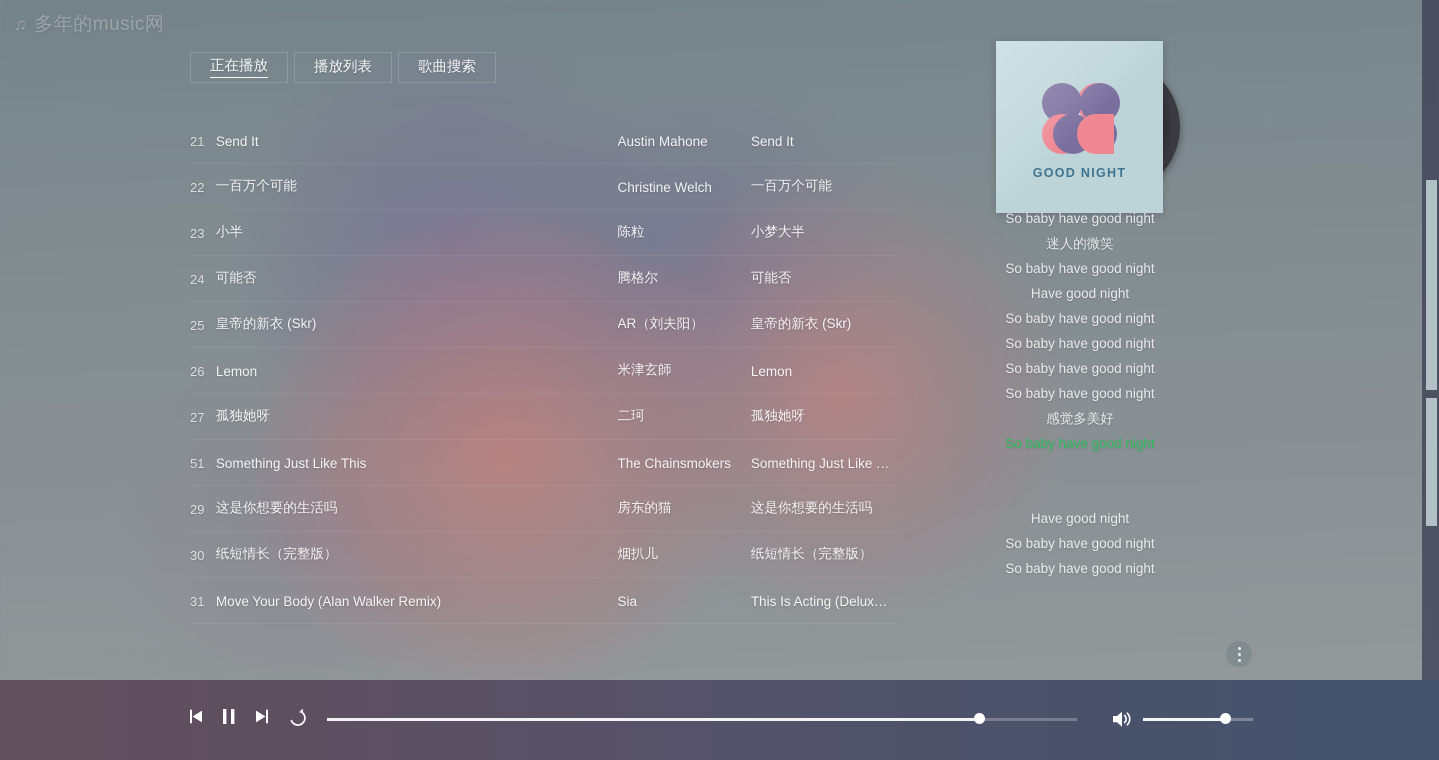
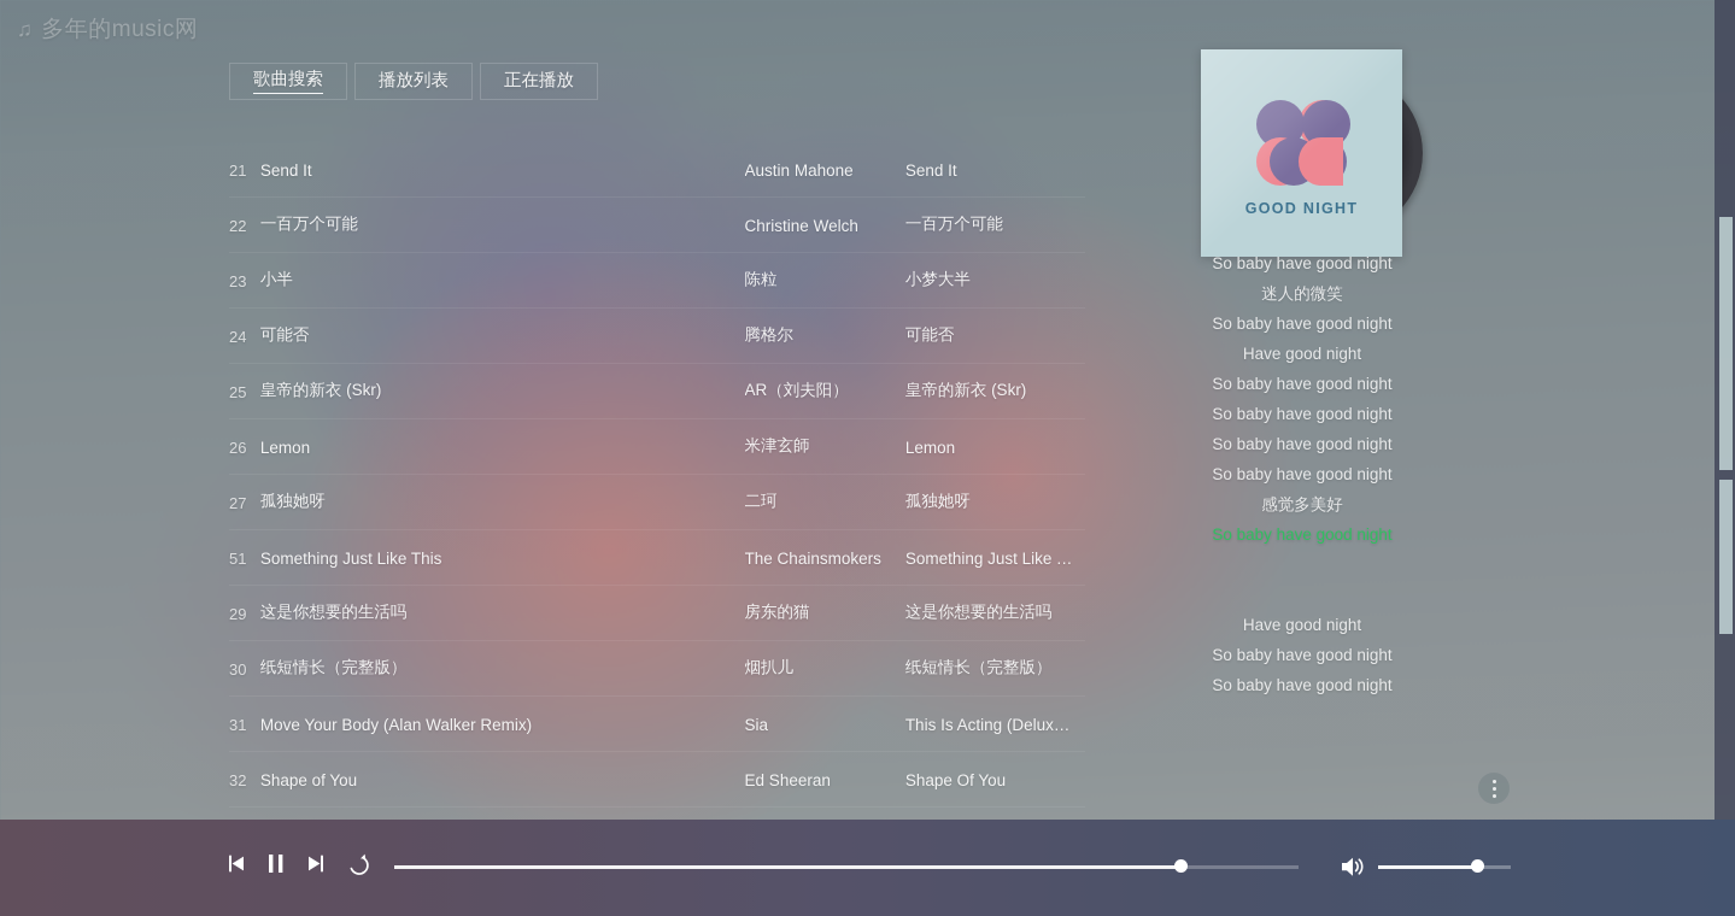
  ♫
  多年的music网
- 正在播放
+ 歌曲搜索
  播放列表
- 歌曲搜索
+ 正在播放
  21
  Send It
  Austin Mahone
  Send It
  22
  一百万个可能
  Christine Welch
  一百万个可能
  23
  小半
  陈粒
  小梦大半
  24
  可能否
  腾格尔
  可能否
  25
  皇帝的新衣 (Skr)
  AR（刘夫阳）
  皇帝的新衣 (Skr)
  26
  Lemon
  米津玄師
  Lemon
  27
  孤独她呀
  二珂
  孤独她呀
  51
  Something Just Like This
  The Chainsmokers
  Something Just Like T..
  29
  这是你想要的生活吗
  房东的猫
  这是你想要的生活吗
  30
  纸短情长（完整版）
  烟扒儿
  纸短情长（完整版）
  31
  Move Your Body (Alan Walker Remix)
  Sia
  This Is Acting (Deluxe..
+ 32
+ Shape of You
+ Ed Sheeran
+ Shape Of You
  So baby have good night
  迷人的微笑
  So baby have good night
  Have good night
  So baby have good night
  So baby have good night
  So baby have good night
  So baby have good night
  感觉多美好
  So baby have good night
  Have good night
  So baby have good night
  So baby have good night
